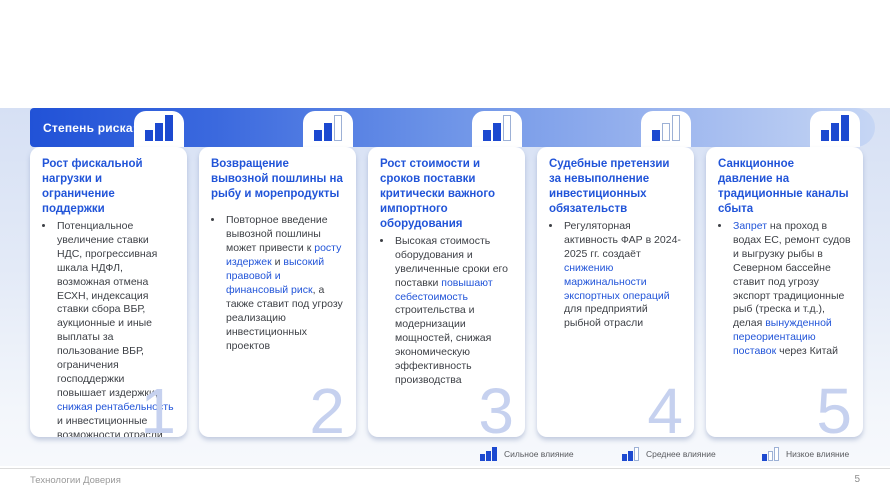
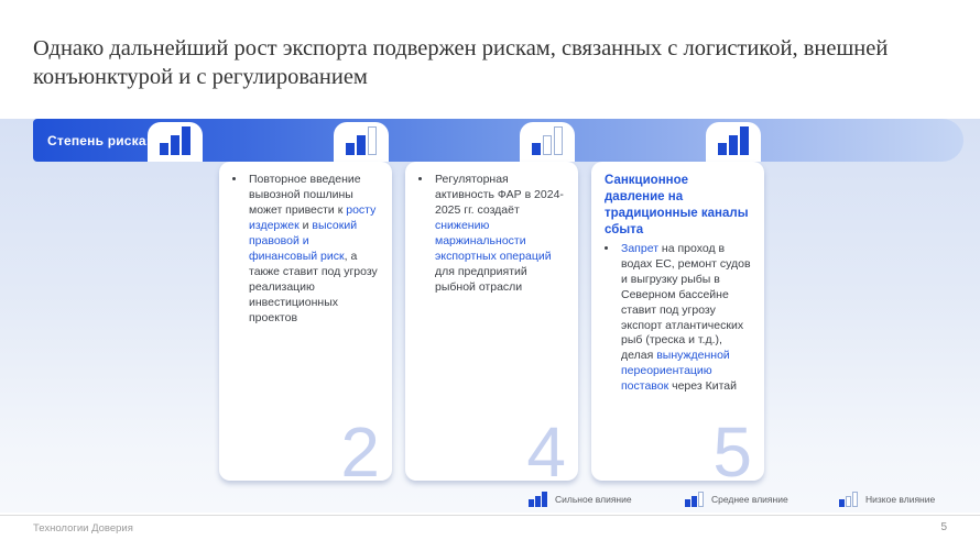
+ Однако дальнейший рост экспорта подвержен рискам, связанных с логистикой, внешней конъюнктурой и с регулированием
  Степень риска
- Рост фискальной нагрузки и ограничение поддержки
- Потенциальное увеличение ставки НДС, прогрессивная шкала НДФЛ, возможная отмена ЕСХН, индексация ставки сбора ВБР, аукционные и иные выплаты за пользование ВБР, ограничения господдержки повышает издержки, снижая рентабельность и инвестиционные возможности отрасли
- 1
- Возвращение вывозной пошлины на рыбу и морепродукты
  Повторное введение вывозной пошлины может привести к росту издержек и высокий правовой и финансовый риск, а также ставит под угрозу реализацию инвестиционных проектов
  2
- Рост стоимости и сроков поставки критически важного импортного оборудования
- Высокая стоимость оборудования и увеличенные сроки его поставки повышают себестоимость строительства и модернизации мощностей, снижая экономическую эффективность производства
- 3
- Судебные претензии за невыполнение инвестиционных обязательств
  Регуляторная активность ФАР в 2024-2025 гг. создаёт снижению маржинальности экспортных операций для предприятий рыбной отрасли
  4
  Санкционное давление на традиционные каналы сбыта
- Запрет на проход в водах ЕС, ремонт судов и выгрузку рыбы в Северном бассейне ставит под угрозу экспорт традиционные рыб (треска и т.д.), делая вынужденной переориентацию поставок через Китай
+ Запрет на проход в водах ЕС, ремонт судов и выгрузку рыбы в Северном бассейне ставит под угрозу экспорт атлантических рыб (треска и т.д.), делая вынужденной переориентацию поставок через Китай
  5
  Сильное влияние
  Среднее влияние
  Низкое влияние
  Технологии Доверия
  5
